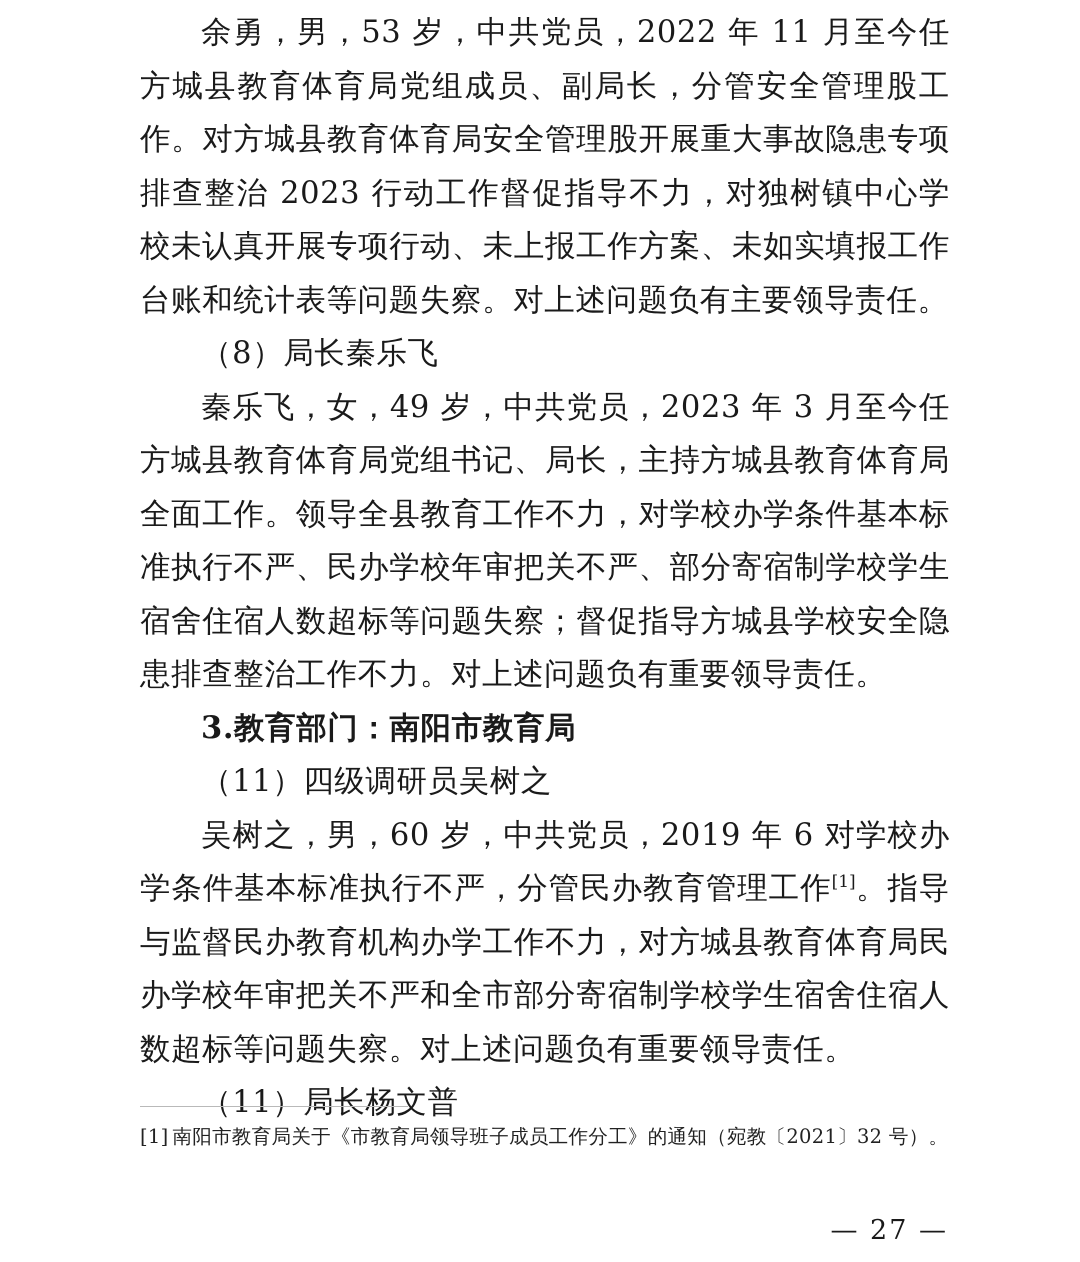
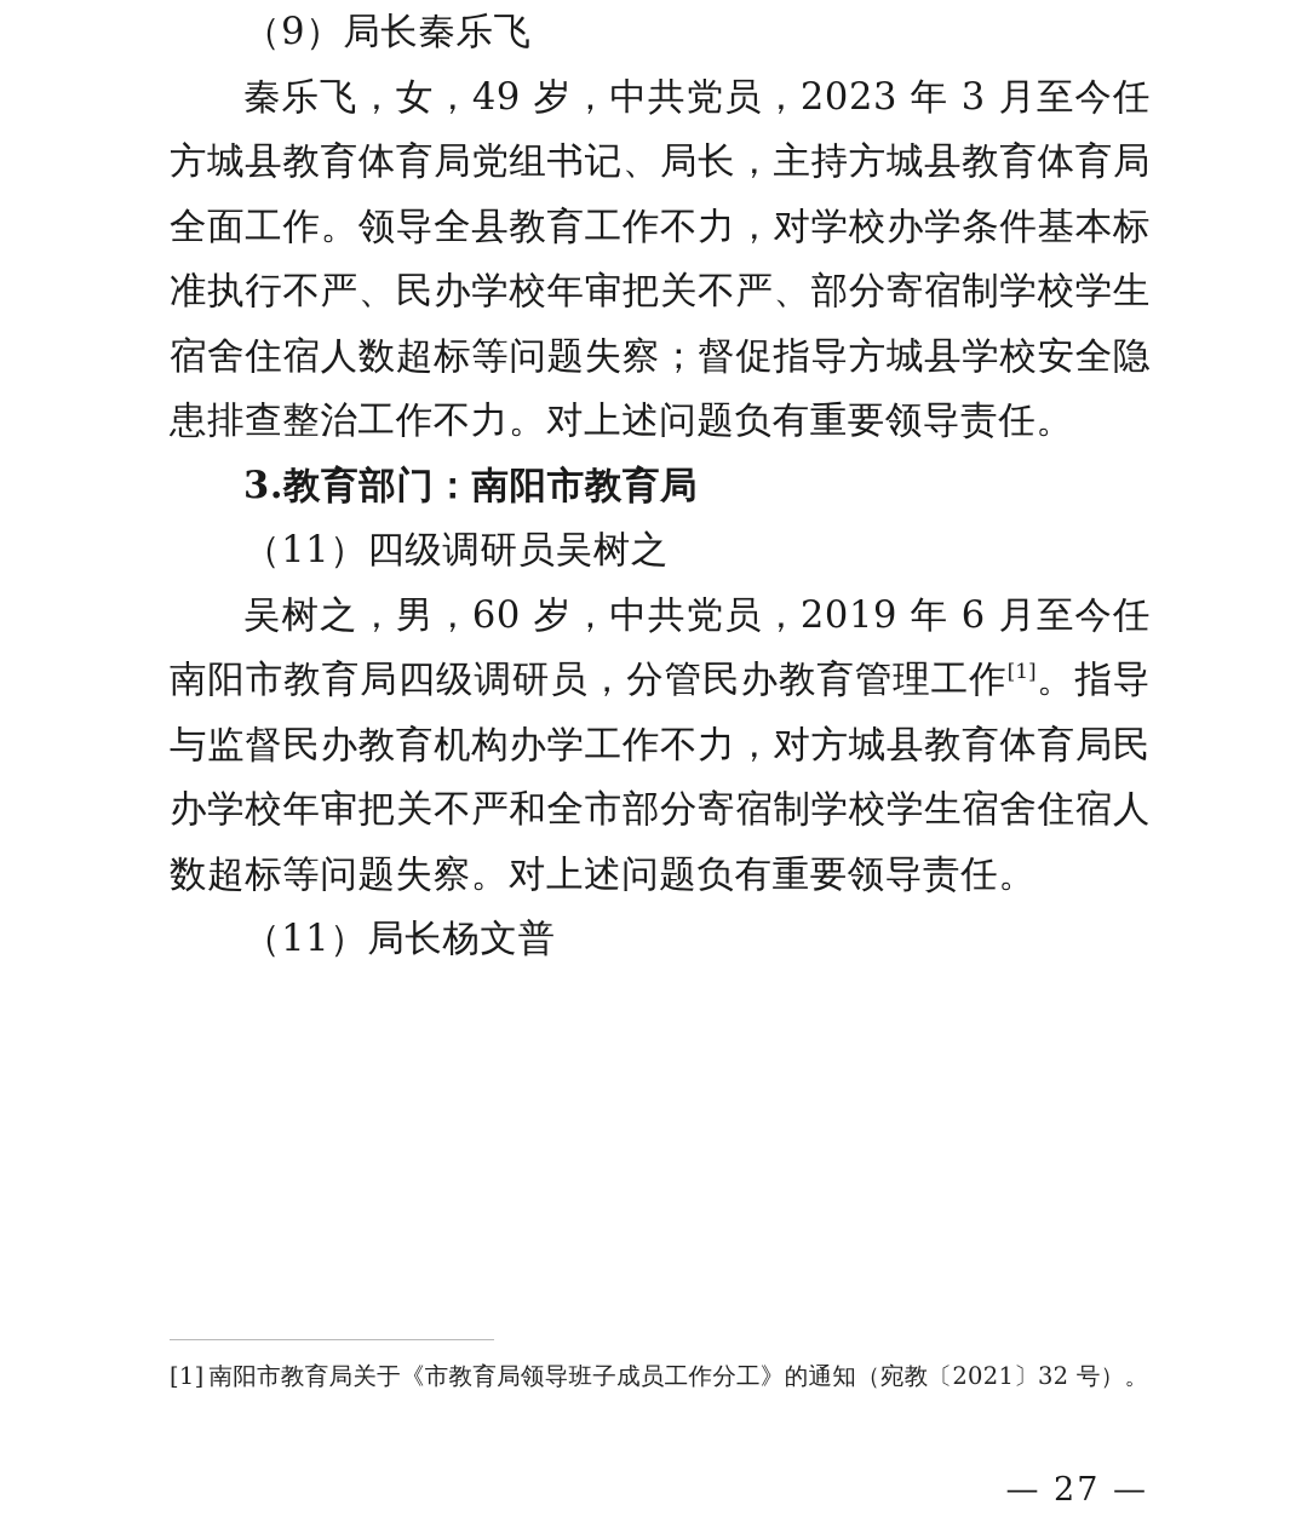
- 余勇，男，53 岁，中共党员，2022 年 11 月至今任方城县教育体育局党组成员、副局长，分管安全管理股工作。对方城县教育体育局安全管理股开展重大事故隐患专项排查整治 2023 行动工作督促指导不力，对独树镇中心学校未认真开展专项行动、未上报工作方案、未如实填报工作台账和统计表等问题失察。对上述问题负有主要领导责任。
- （8）局长秦乐飞
+ （9）局长秦乐飞
  秦乐飞，女，49 岁，中共党员，2023 年 3 月至今任方城县教育体育局党组书记、局长，主持方城县教育体育局全面工作。领导全县教育工作不力，对学校办学条件基本标准执行不严、民办学校年审把关不严、部分寄宿制学校学生宿舍住宿人数超标等问题失察；督促指导方城县学校安全隐患排查整治工作不力。对上述问题负有重要领导责任。
  3.教育部门：南阳市教育局
  （11）四级调研员吴树之
- 吴树之，男，60 岁，中共党员，2019 年 6 对学校办学条件基本标准执行不严，分管民办教育管理工作[1]。指导与监督民办教育机构办学工作不力，对方城县教育体育局民办学校年审把关不严和全市部分寄宿制学校学生宿舍住宿人数超标等问题失察。对上述问题负有重要领导责任。
+ 吴树之，男，60 岁，中共党员，2019 年 6 月至今任南阳市教育局四级调研员，分管民办教育管理工作[1]。指导与监督民办教育机构办学工作不力，对方城县教育体育局民办学校年审把关不严和全市部分寄宿制学校学生宿舍住宿人数超标等问题失察。对上述问题负有重要领导责任。
  （11）局长杨文普
  [1] 南阳市教育局关于《市教育局领导班子成员工作分工》的通知（宛教〔2021〕32 号）。
  — 27 —
